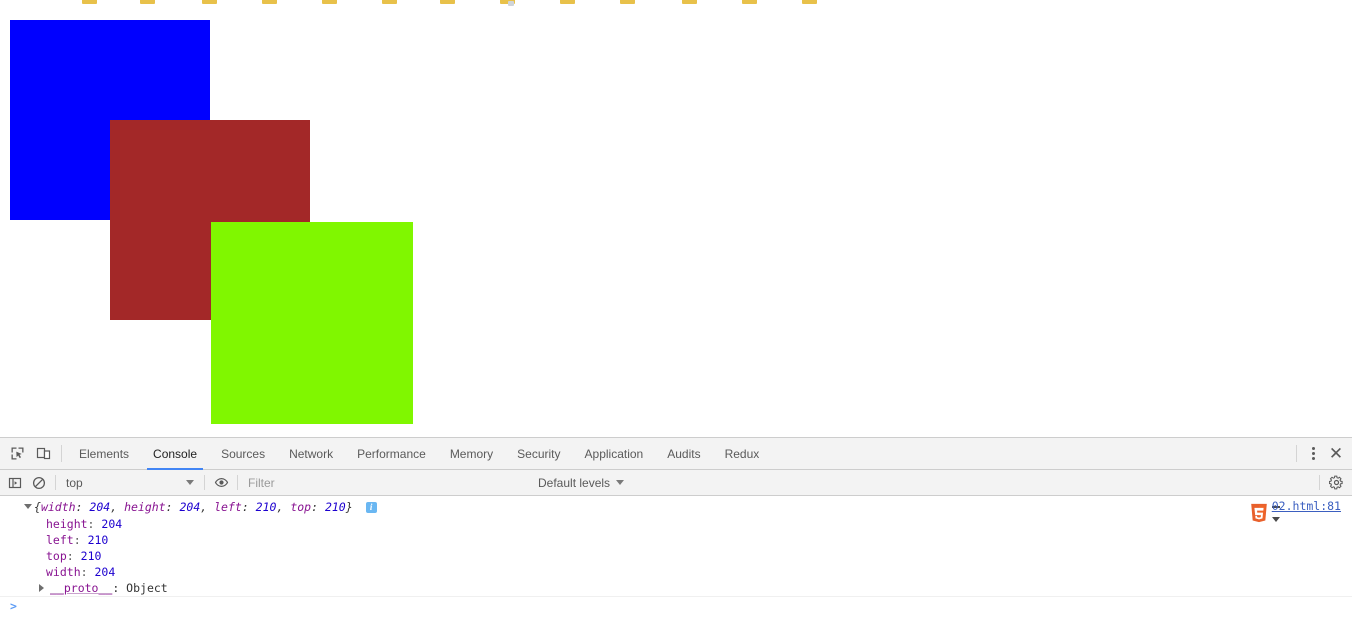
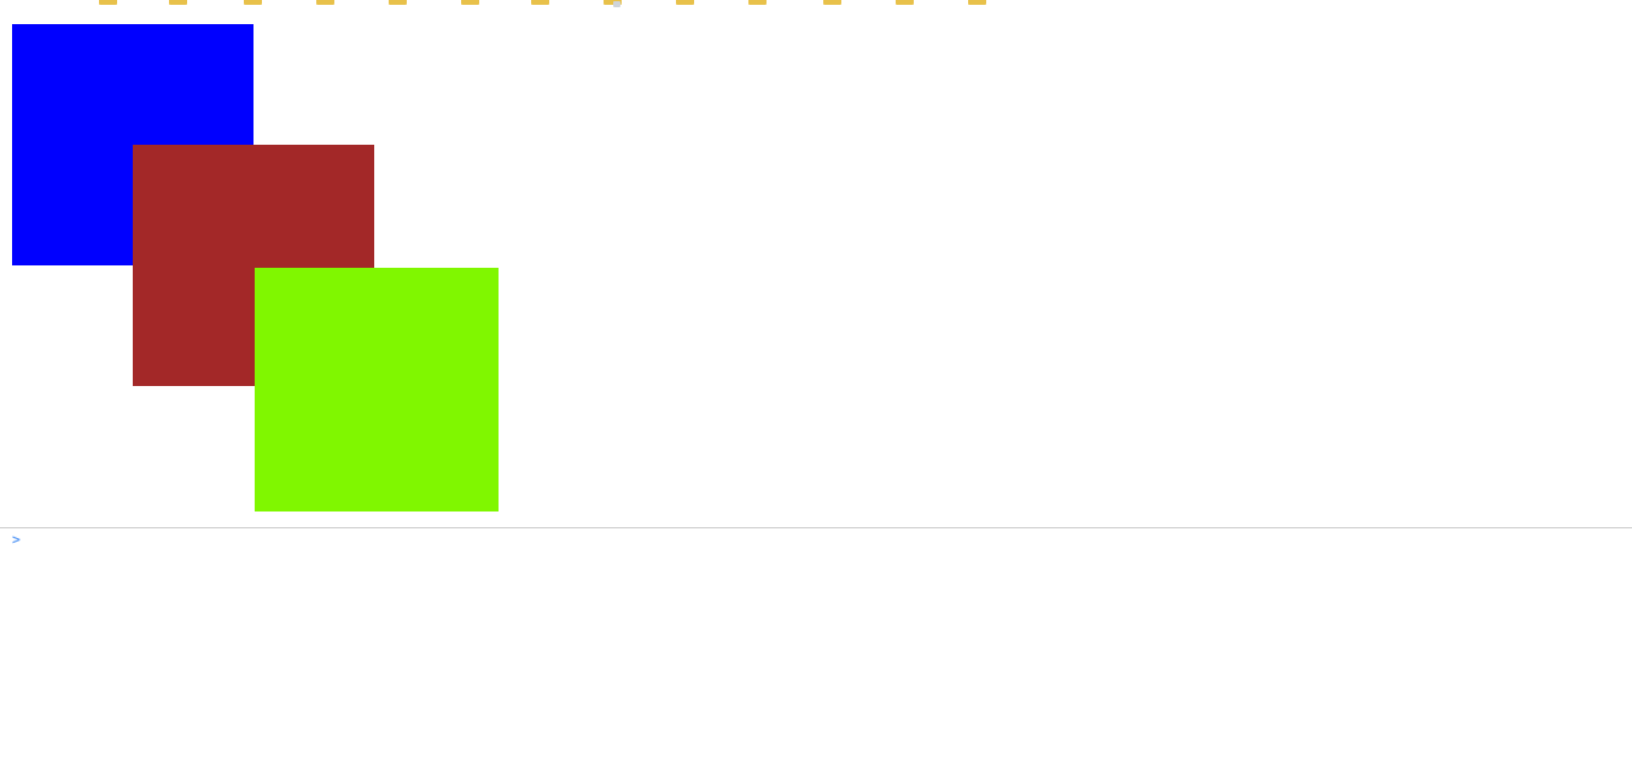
- Elements
- Console
- Sources
- Network
- Performance
- Memory
- Security
- Application
- Audits
- Redux
- ✕
- top
- Filter
- Default levels
- {width: 204, height: 204, left: 210, top: 210} i
- height: 204
- left: 210
- top: 210
- width: 204
- __proto__: Object
- 02.html:81
  >
